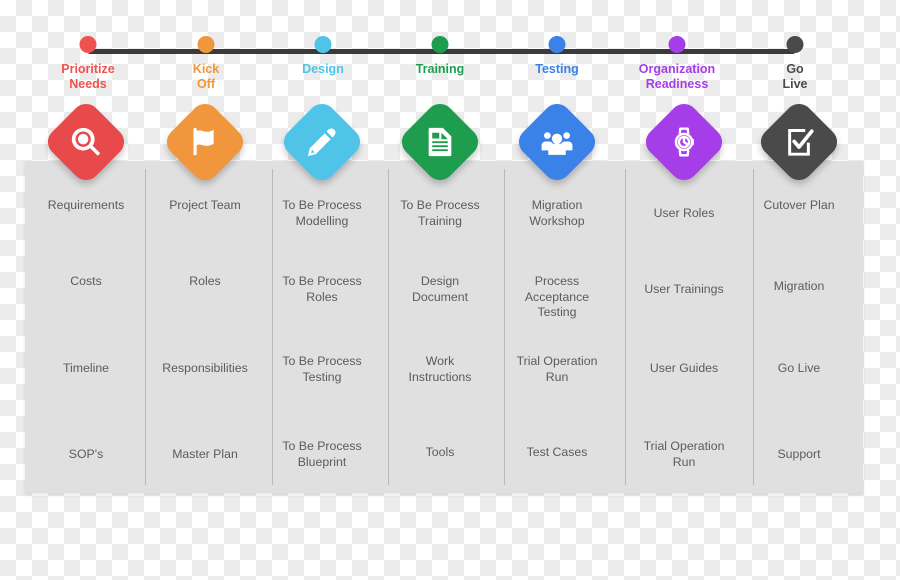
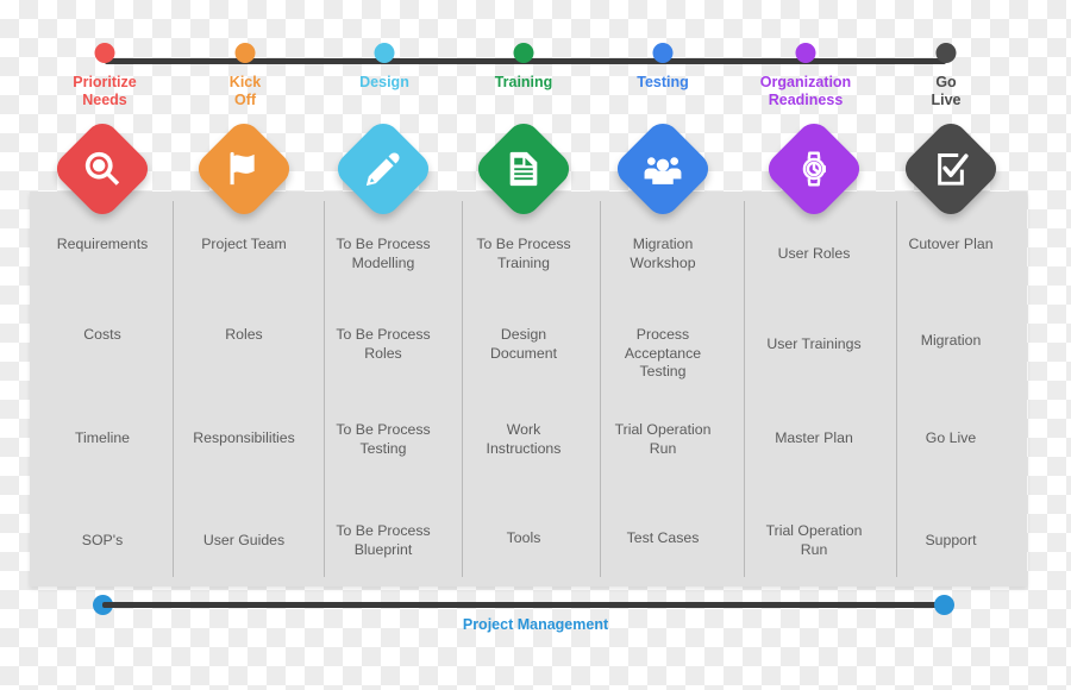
  Prioritize
  Needs
  Kick Off
  Design
  Training
  Testing
  Organization
  Readiness
  Go Live
  Requirements
  Costs
  Timeline
  SOP's
  Project Team
  Roles
  Responsibilities
- Master Plan
+ User Guides
  To Be Process
  Modelling
  To Be Process
  Roles
  To Be Process
  Testing
  To Be Process
  Blueprint
  To Be Process
  Training
  Design
  Document
  Work
  Instructions
  Tools
  Migration
  Workshop
  Process
  Acceptance
  Testing
  Trial Operation
  Run
  Test Cases
  User Roles
  User Trainings
- User Guides
+ Master Plan
  Trial Operation
  Run
  Cutover Plan
  Migration
  Go Live
  Support
+ Project Management
